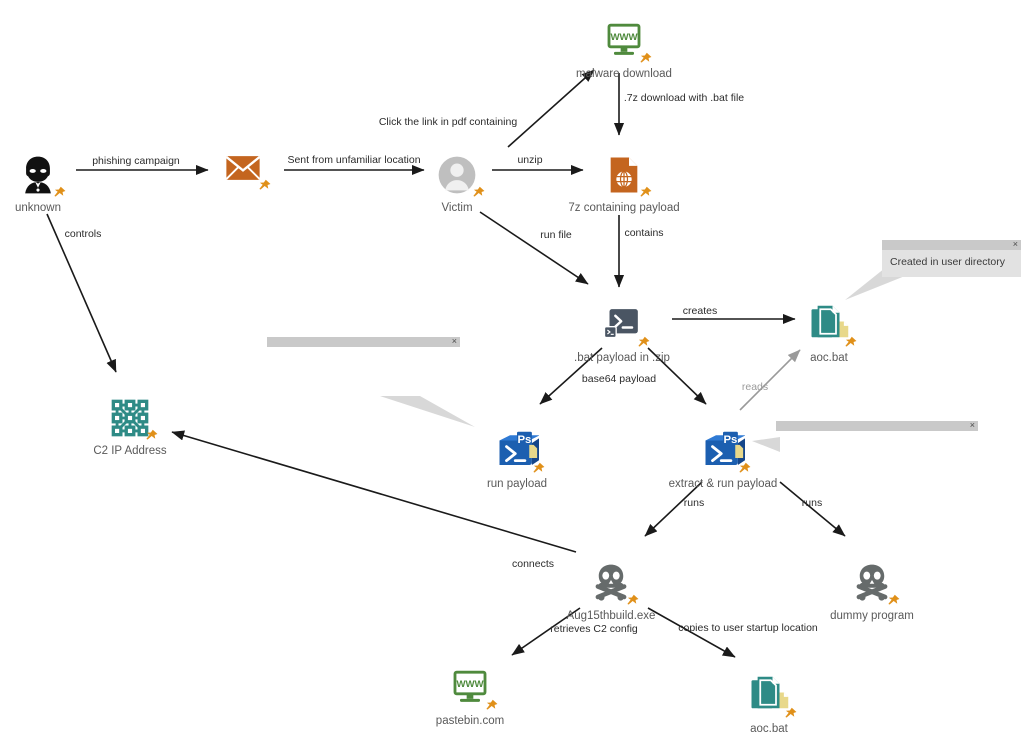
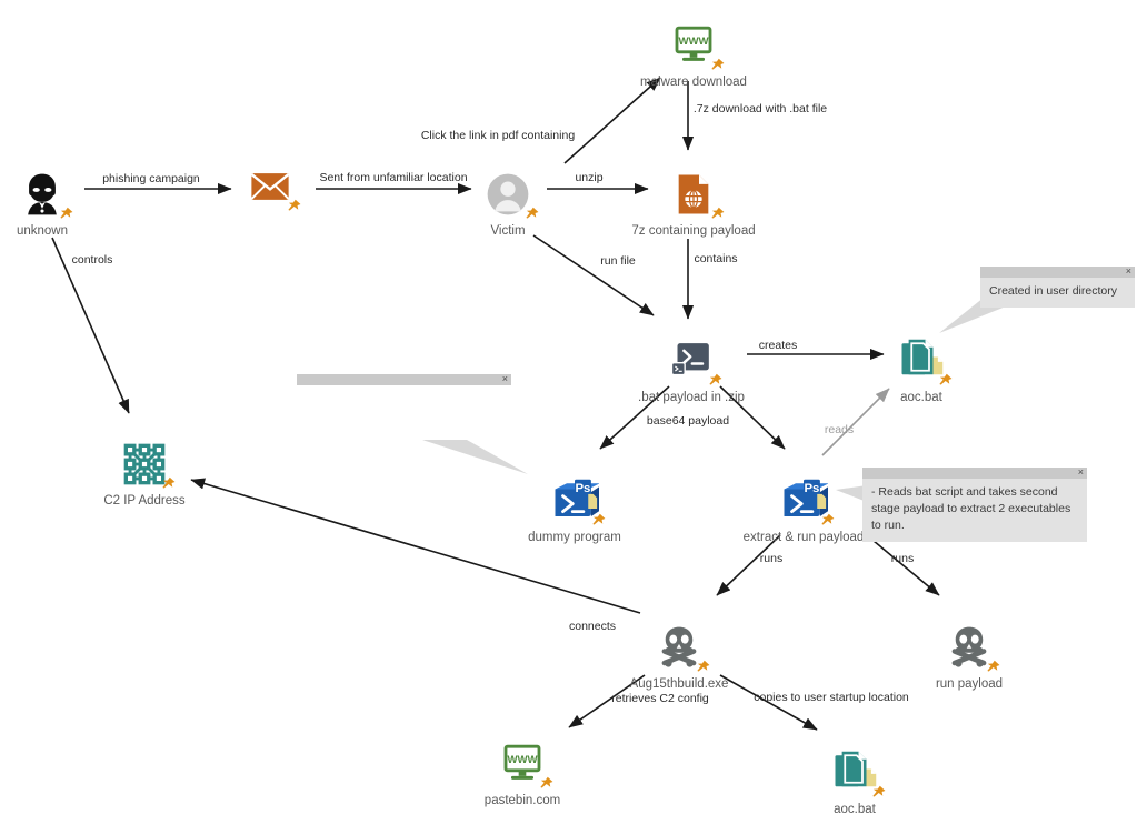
  unknown
  Victim
  WWW
  malware download
  7z containing payload
  .bat payload in .zip
  aoc.bat
  C2 IP Address
  Ps
- run payload
+ dummy program
  Ps
  extract & run payload
  Aug15thbuild.exe
- dummy program
+ run payload
  WWW
  pastebin.com
  aoc.bat
  phishing campaign
  Sent from unfamiliar location
  Click the link in pdf containing
  .7z download with .bat file
  unzip
  contains
  run file
  controls
  creates
  base64 payload
  reads
  runs
  runs
  connects
  retrieves C2 config
  copies to user startup location
  ×
  Created in user directory
  ×
  ×
+ - Reads bat script and takes second stage payload to extract 2 executables to run.
